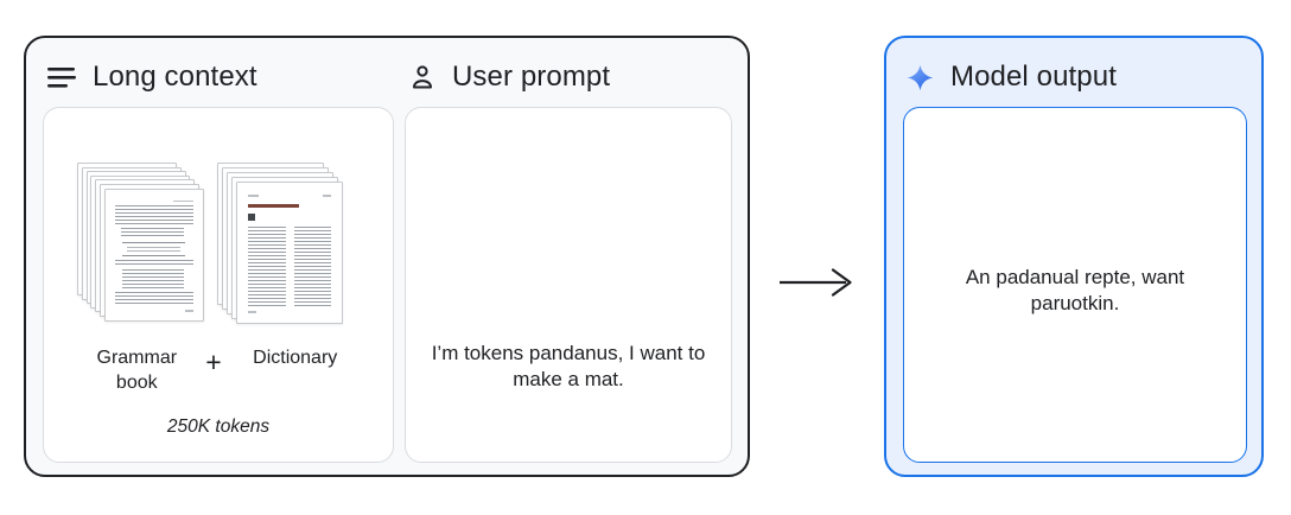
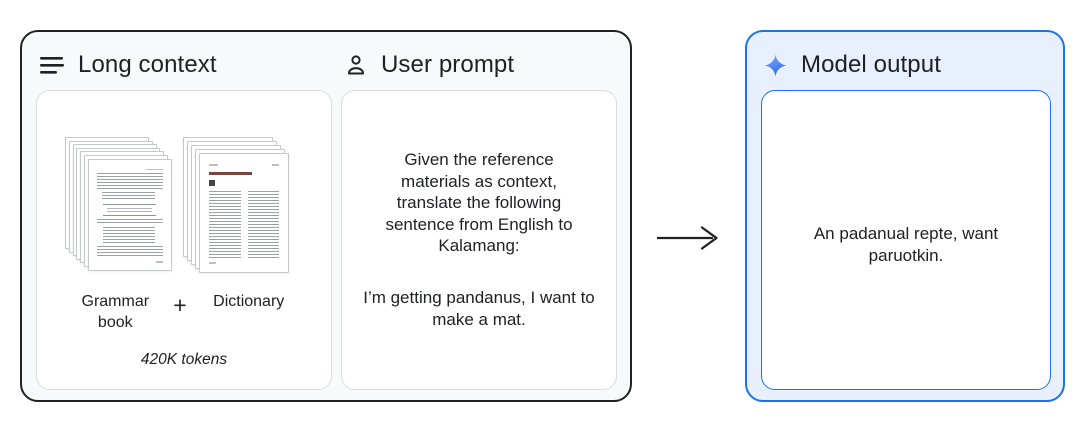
  Long context
  User prompt
  Grammar book
  +
  Dictionary
- 250K tokens
+ 420K tokens
+ Given the reference materials as context, translate the following sentence from English to Kalamang:
- I’m tokens pandanus, I want to make a mat.
+ I’m getting pandanus, I want to make a mat.
  Model output
  An padanual repte, want paruotkin.
